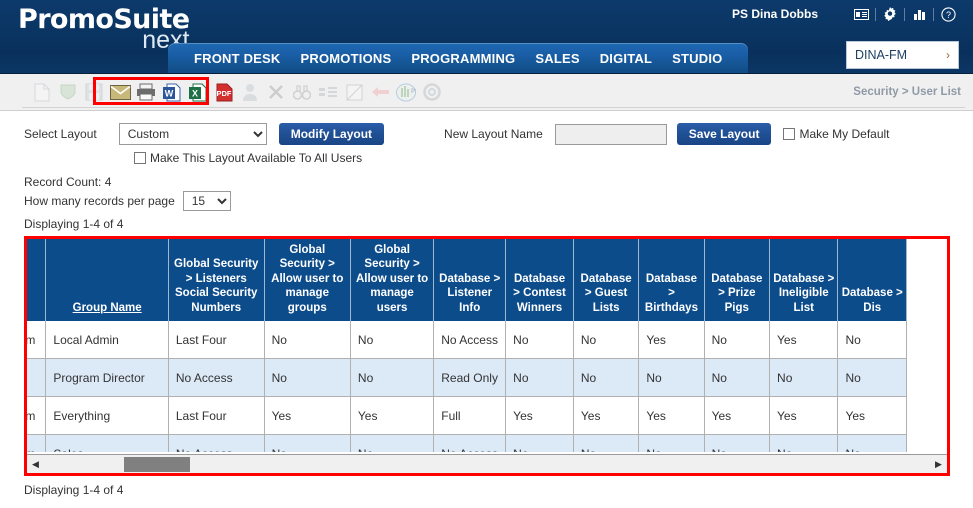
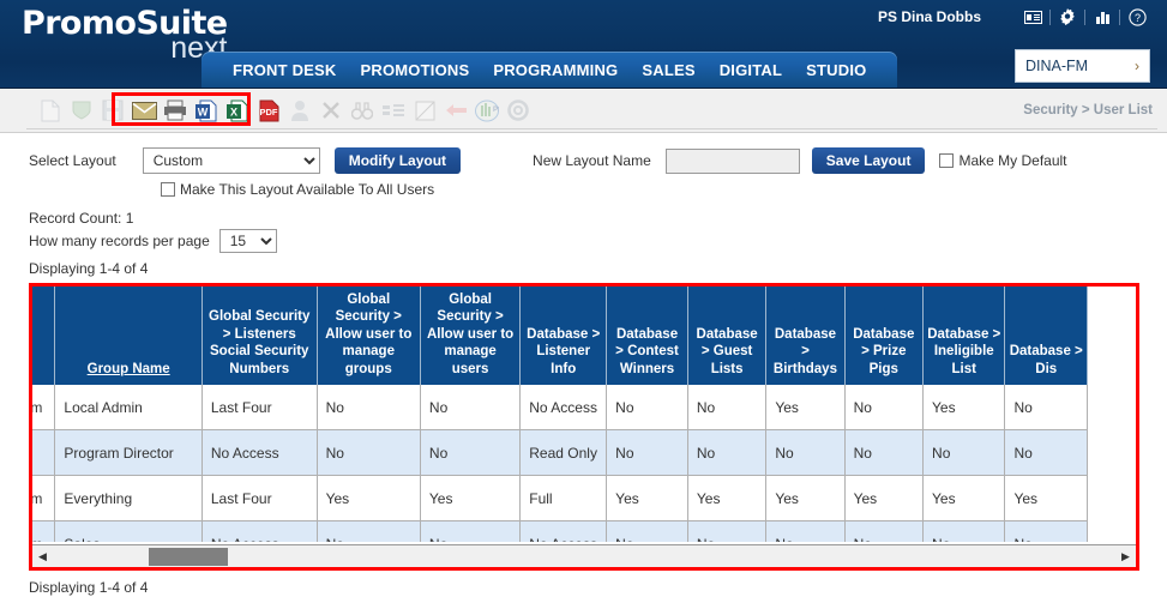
  PromoSuite
  next
  PS Dina Dobbs
  ?
  FRONT DESK
  PROMOTIONS
  PROGRAMMING
  SALES
  DIGITAL
  STUDIO
  DINA-FM
  ›
  W
  X
  PDF
  Security > User List
  Select Layout
  Custom
  Modify Layout
  New Layout Name
  Save Layout
  Make My Default
  Make This Layout Available To All Users
- Record Count: 4
+ Record Count: 1
  How many records per page
  15
  Displaying 1-4 of 4
  	Group Name	Global Security > Listeners Social Security Numbers	Global Security > Allow user to manage groups	Global Security > Allow user to manage users	Database > Listener Info	Database > Contest Winners	Database > Guest Lists	Database > Birthdays	Database > Prize Pigs	Database > Ineligible List	Database > Dis
  m	Local Admin	Last Four	No	No	No Access	No	No	Yes	No	Yes	No
  	Program Director	No Access	No	No	Read Only	No	No	No	No	No	No
  m	Everything	Last Four	Yes	Yes	Full	Yes	Yes	Yes	Yes	Yes	Yes
  ◀
  ▶
  Displaying 1-4 of 4
